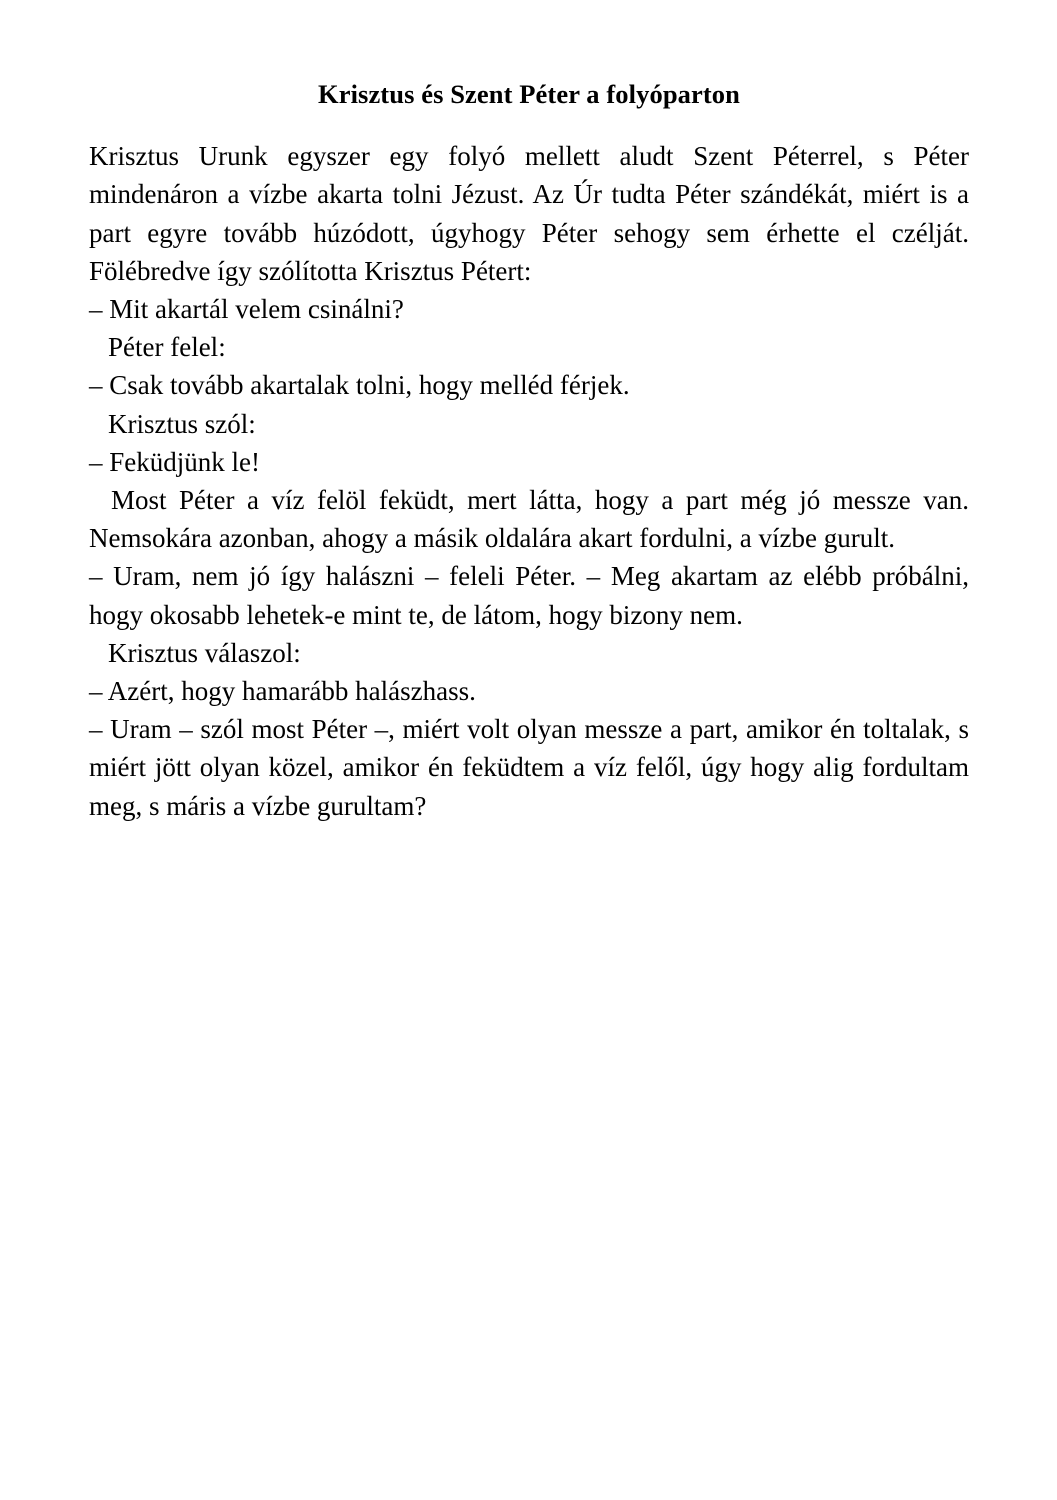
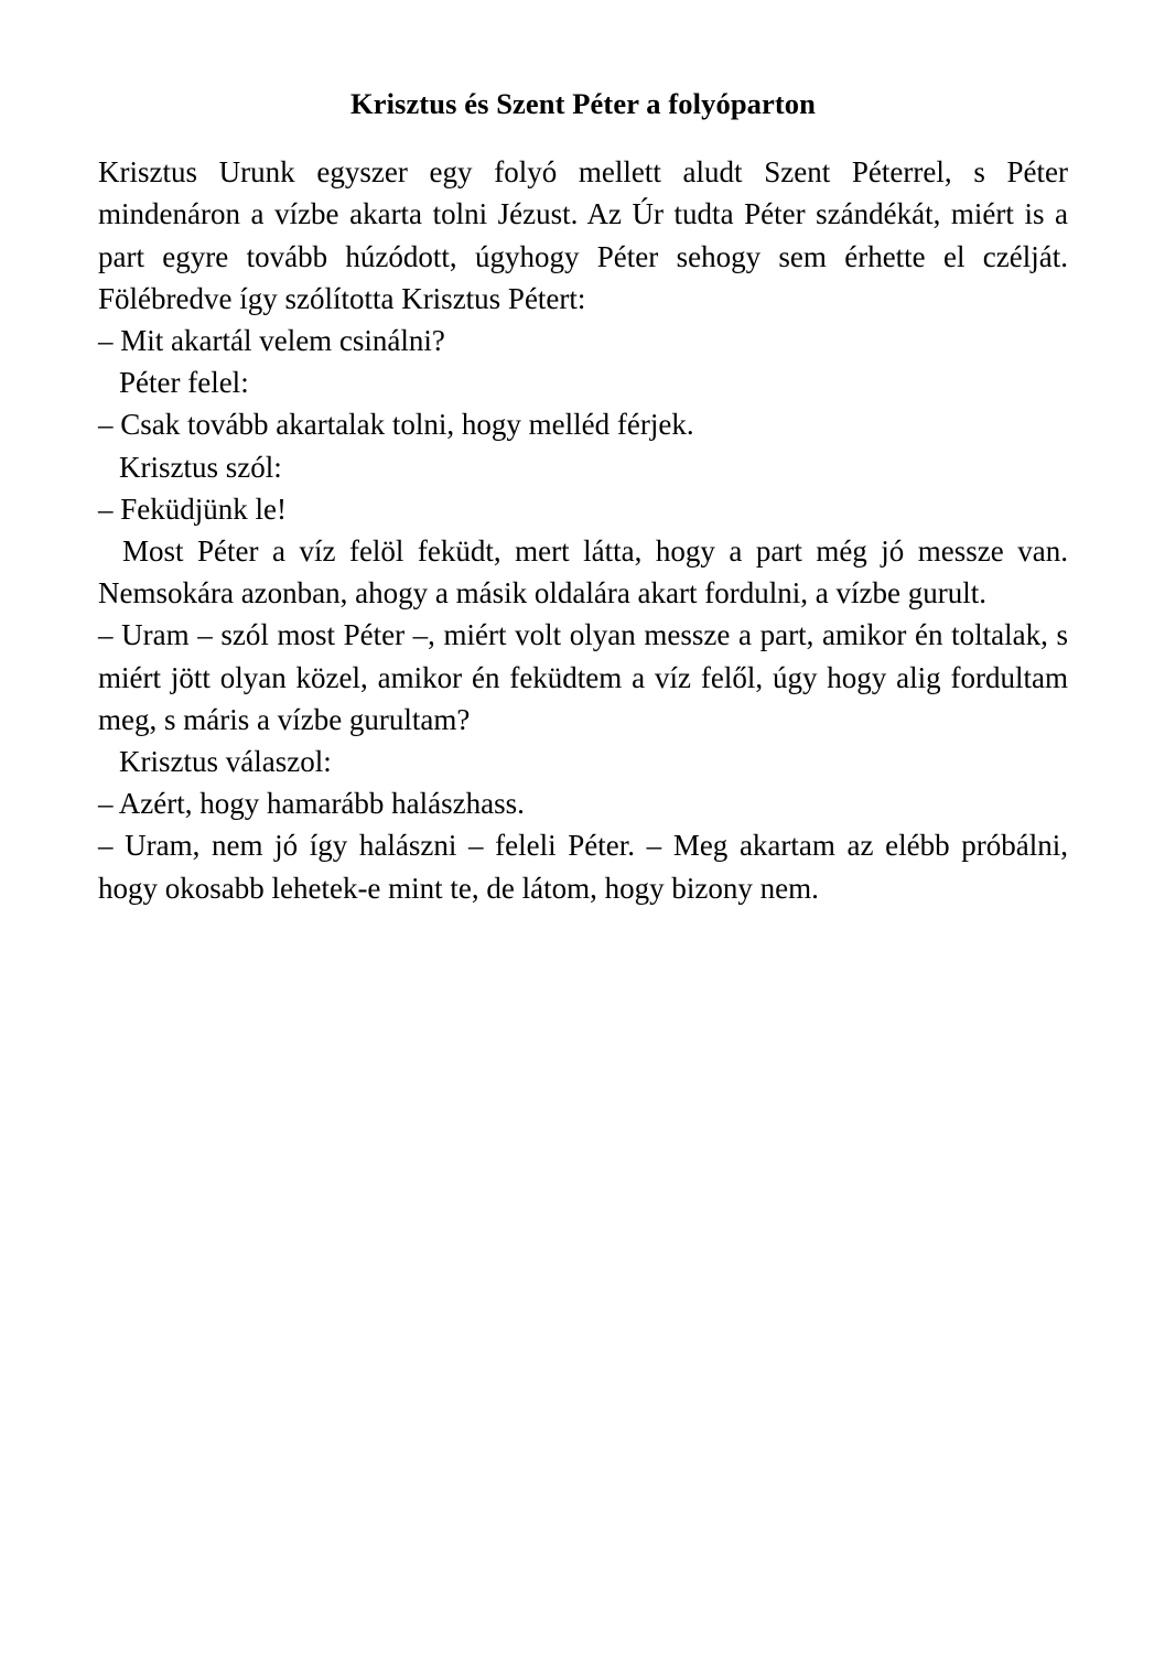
  Krisztus és Szent Péter a folyóparton
  Krisztus Urunk egyszer egy folyó mellett aludt Szent Péterrel, s Péter mindenáron a vízbe akarta tolni Jézust. Az Úr tudta Péter szándékát, miért is a part egyre tovább húzódott, úgyhogy Péter sehogy sem érhette el czélját. Fölébredve így szólította Krisztus Pétert:
  – Mit akartál velem csinálni?
  Péter felel:
  – Csak tovább akartalak tolni, hogy melléd férjek.
  Krisztus szól:
  – Feküdjünk le!
  Most Péter a víz felöl feküdt, mert látta, hogy a part még jó messze van. Nemsokára azonban, ahogy a másik oldalára akart fordulni, a vízbe gurult.
- – Uram, nem jó így halászni – feleli Péter. – Meg akartam az elébb próbálni, hogy okosabb lehetek-e mint te, de látom, hogy bizony nem.
+ – Uram – szól most Péter –, miért volt olyan messze a part, amikor én toltalak, s miért jött olyan közel, amikor én feküdtem a víz felől, úgy hogy alig fordultam meg, s máris a vízbe gurultam?
  Krisztus válaszol:
  – Azért, hogy hamarább halászhass.
- – Uram – szól most Péter –, miért volt olyan messze a part, amikor én toltalak, s miért jött olyan közel, amikor én feküdtem a víz felől, úgy hogy alig fordultam meg, s máris a vízbe gurultam?
+ – Uram, nem jó így halászni – feleli Péter. – Meg akartam az elébb próbálni, hogy okosabb lehetek-e mint te, de látom, hogy bizony nem.
